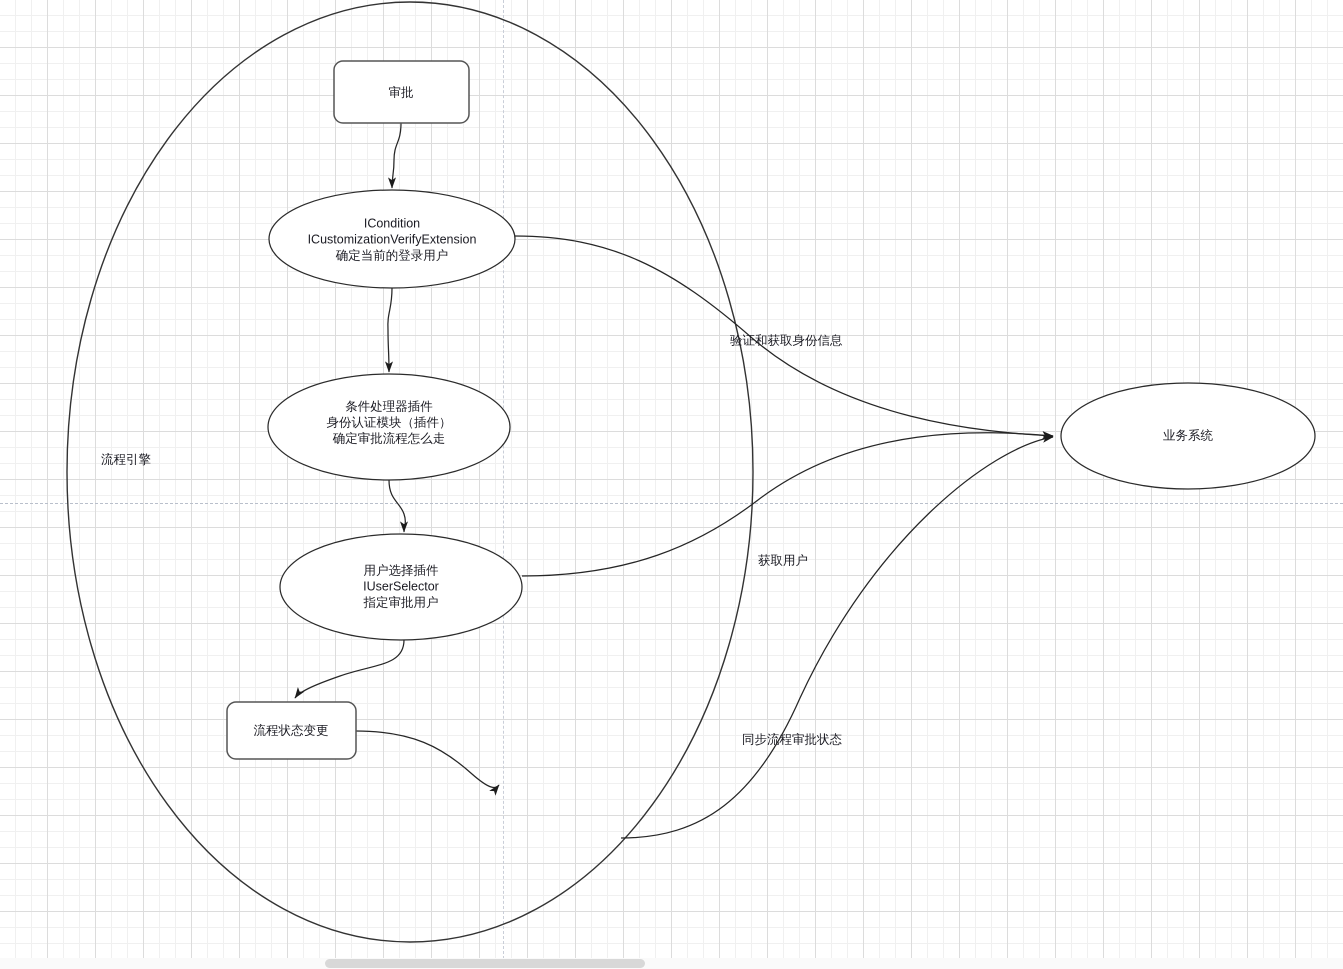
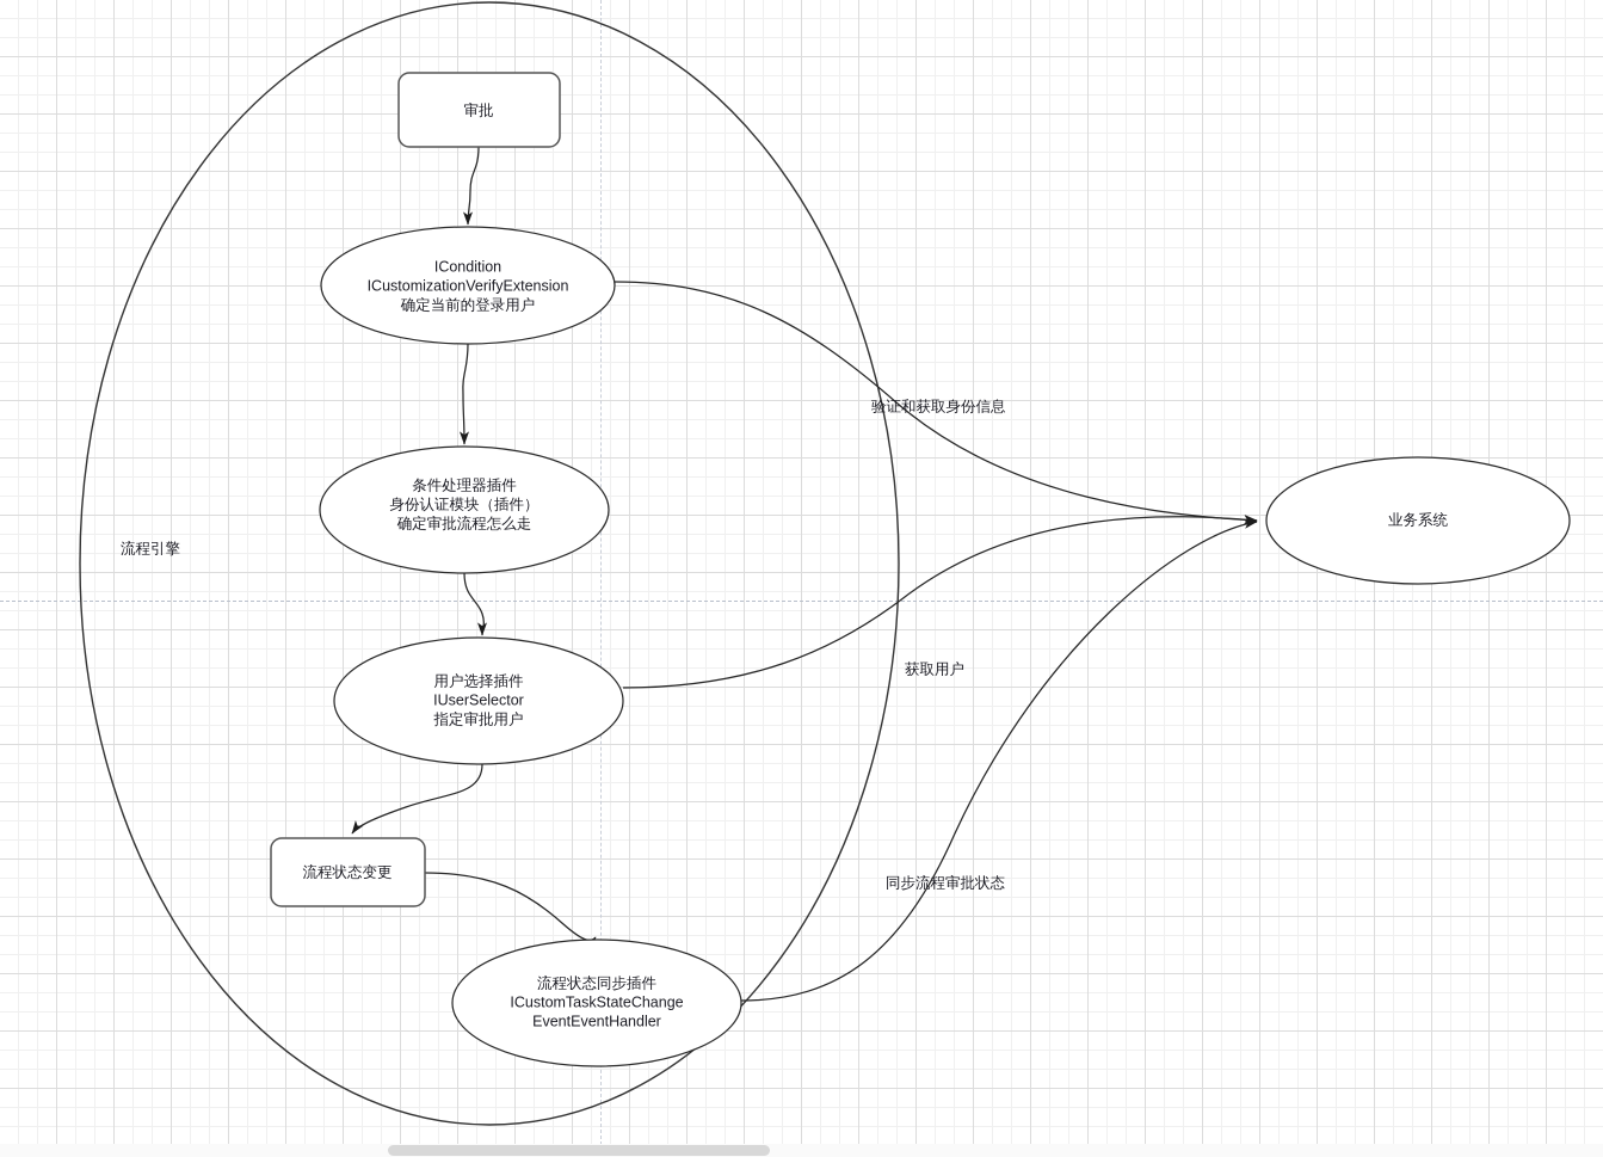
  流程引擎
  验证和获取身份信息
  获取用户
  同步流程审批状态
  审批
  ICondition
  ICustomizationVerifyExtension
  确定当前的登录用户
  条件处理器插件
  身份认证模块（插件）
  确定审批流程怎么走
  用户选择插件
  IUserSelector
  指定审批用户
  流程状态变更
+ 流程状态同步插件
+ ICustomTaskStateChange
+ EventEventHandler
  业务系统
